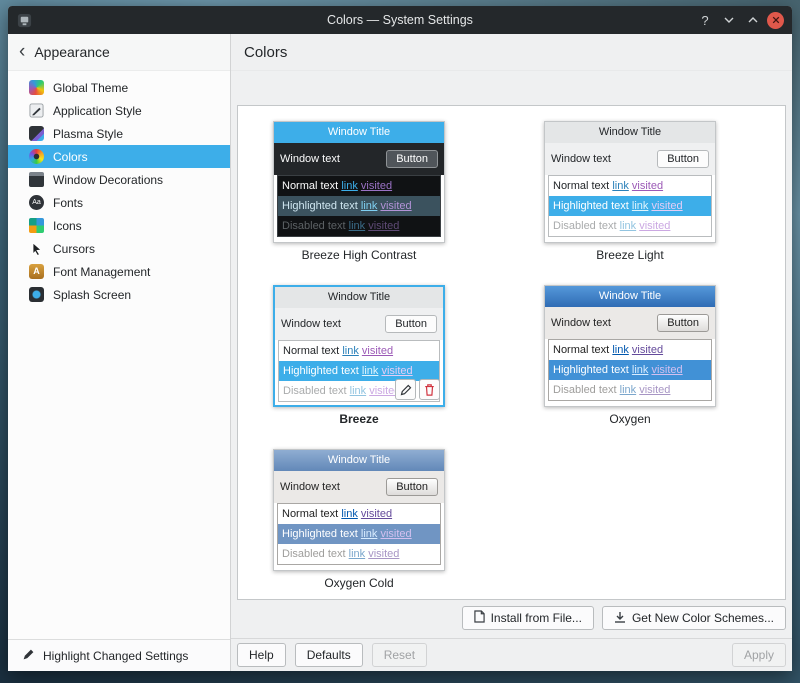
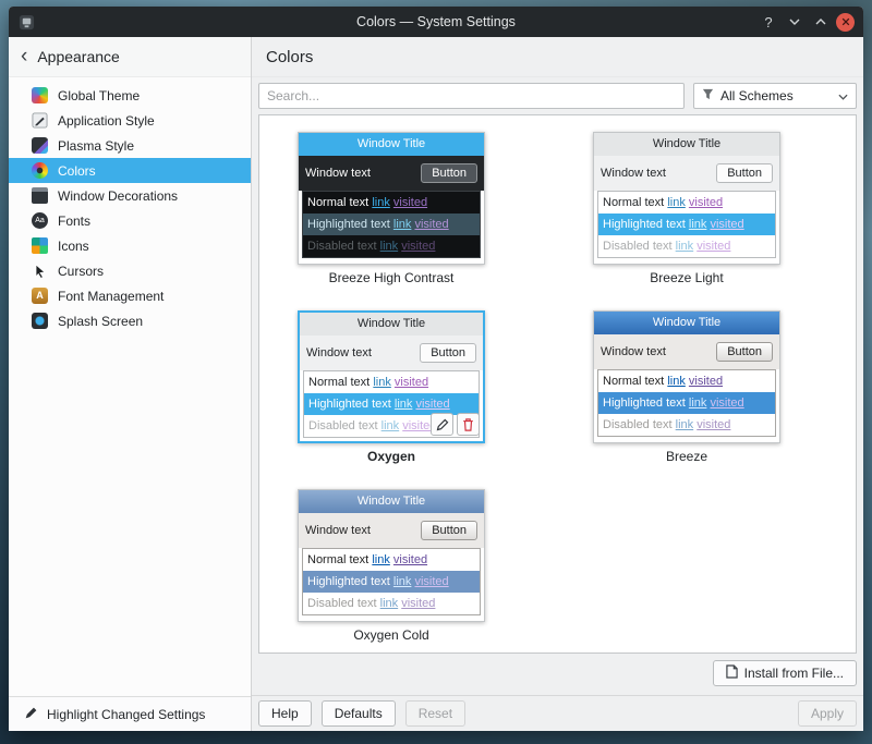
  Colors — System Settings
  ?
  ‹
  Appearance
  Global Theme
  Application Style
  Plasma Style
  Colors
  Window Decorations
  Fonts
  Icons
  Cursors
  Font Management
  Splash Screen
  Highlight Changed Settings
  Colors
+ Search...
+ All Schemes
  Window Title
  Window text
  Button
  Normal text link visited
  Highlighted text link visited
  Disabled text link visited
  Breeze High Contrast
  Window Title
  Window text
  Button
  Normal text link visited
  Highlighted text link visited
  Disabled text link visited
  Breeze Light
  Window Title
  Window text
  Button
  Normal text link visited
  Highlighted text link visited
  Disabled text link visite
- Breeze
+ Oxygen
  Window Title
  Window text
  Button
  Normal text link visited
  Highlighted text link visited
  Disabled text link visited
- Oxygen
+ Breeze
  Window Title
  Window text
  Button
  Normal text link visited
  Highlighted text link visited
  Disabled text link visited
  Oxygen Cold
  Install from File...
- Get New Color Schemes...
  Help
  Defaults
  Reset
  Apply
